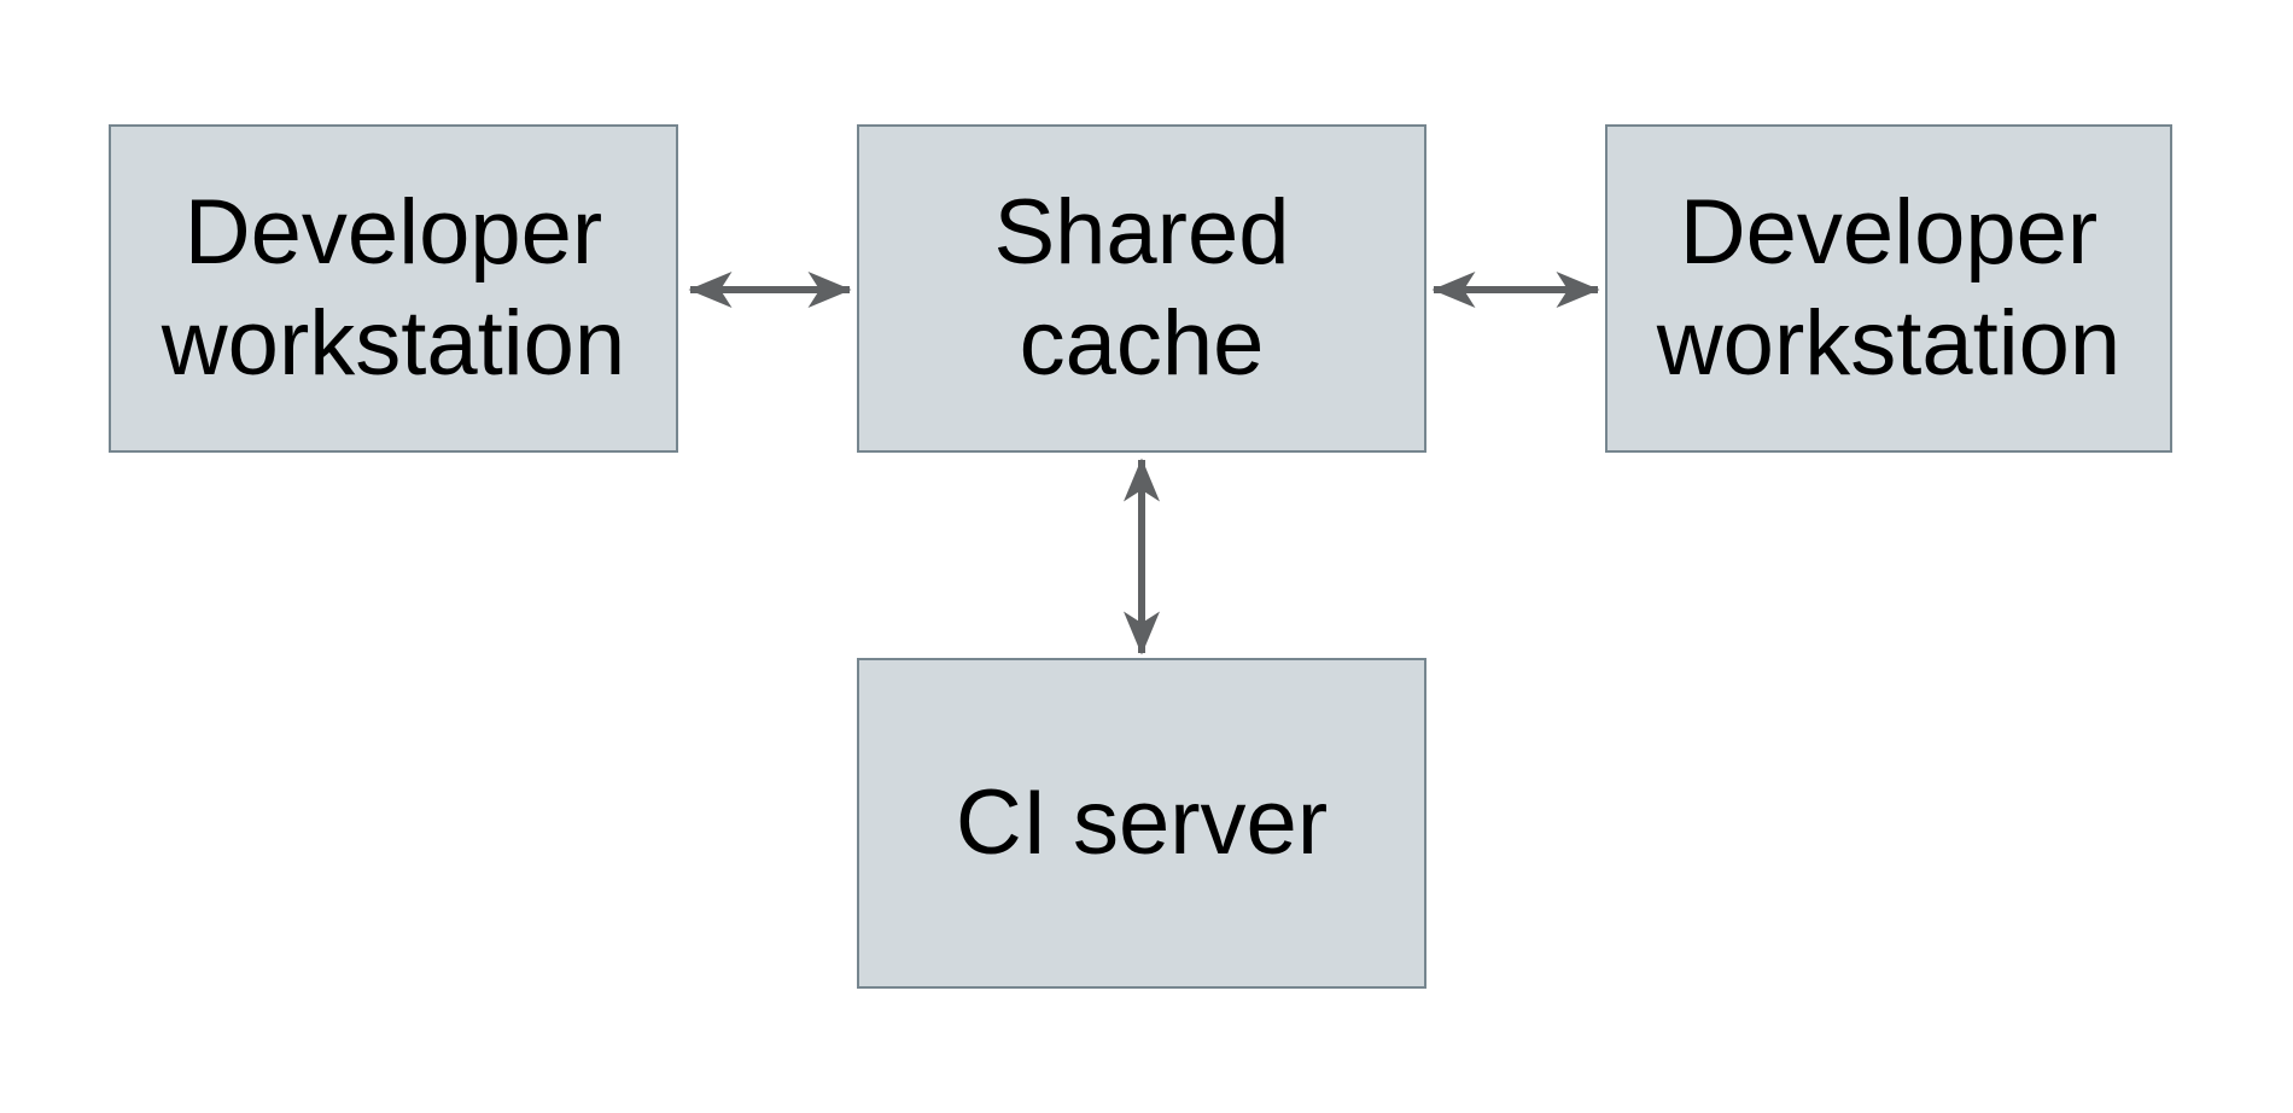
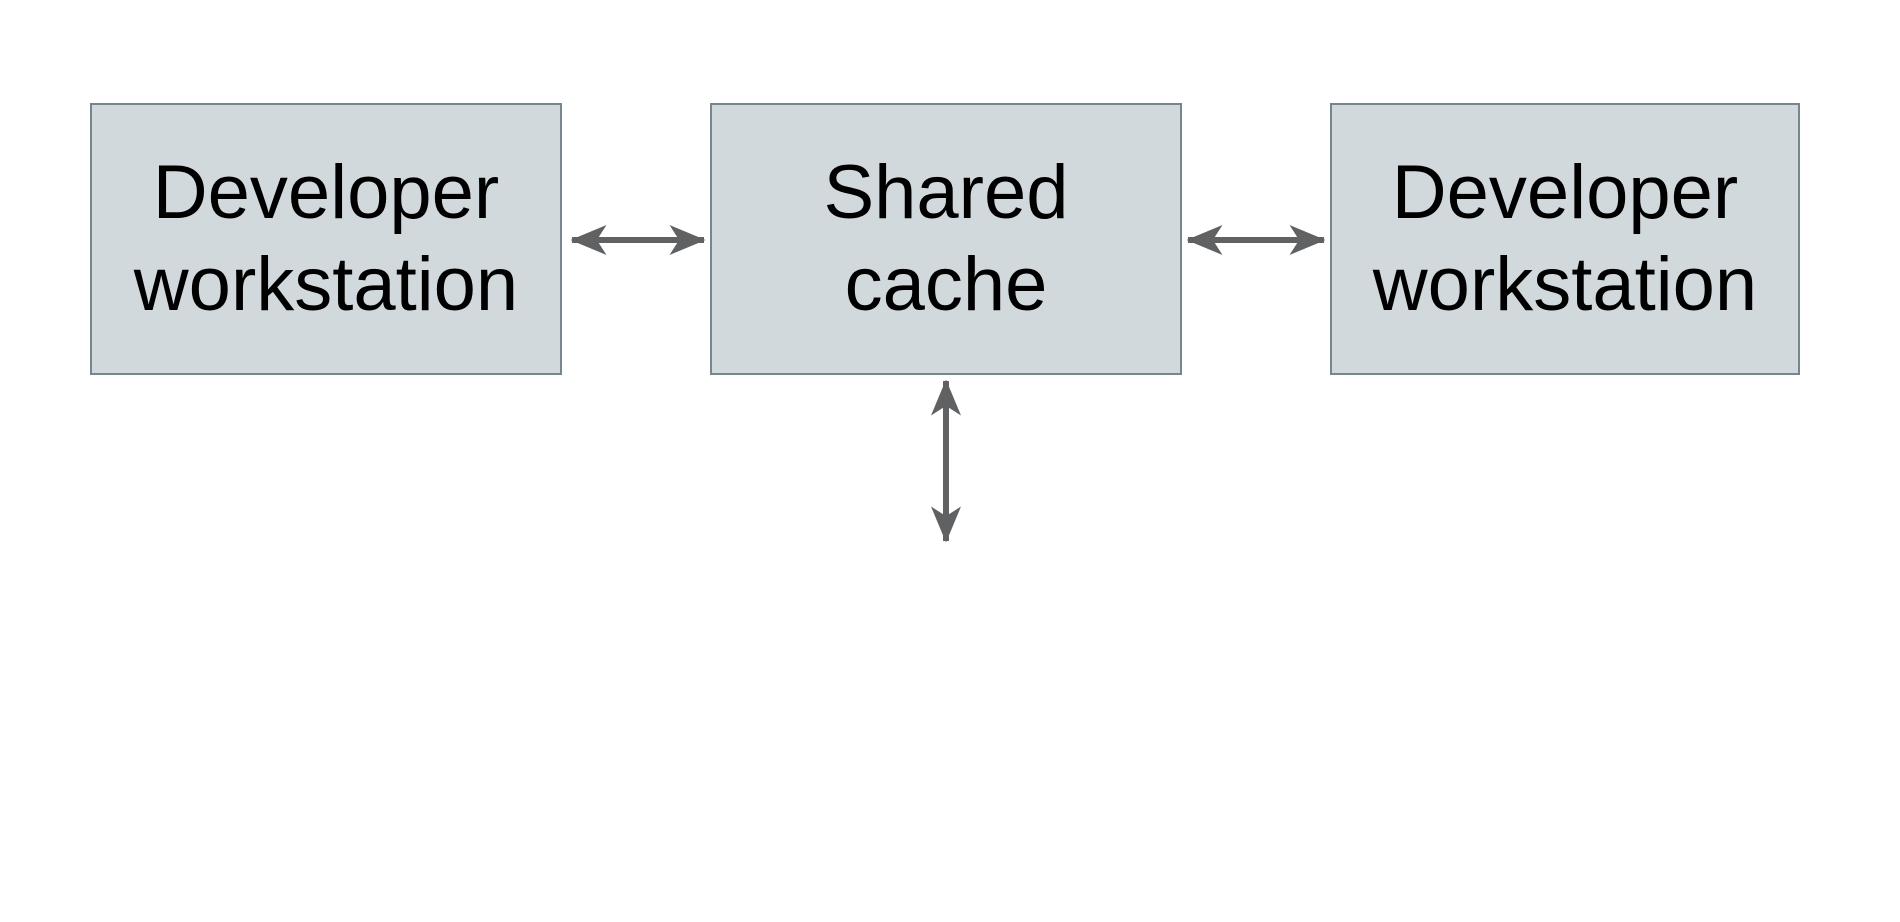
  Developer
  workstation
  Shared
  cache
  Developer
  workstation
- CI server
